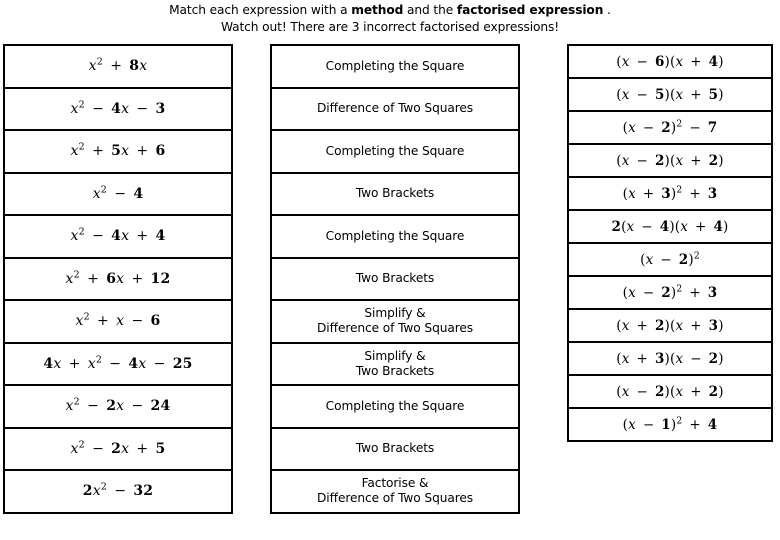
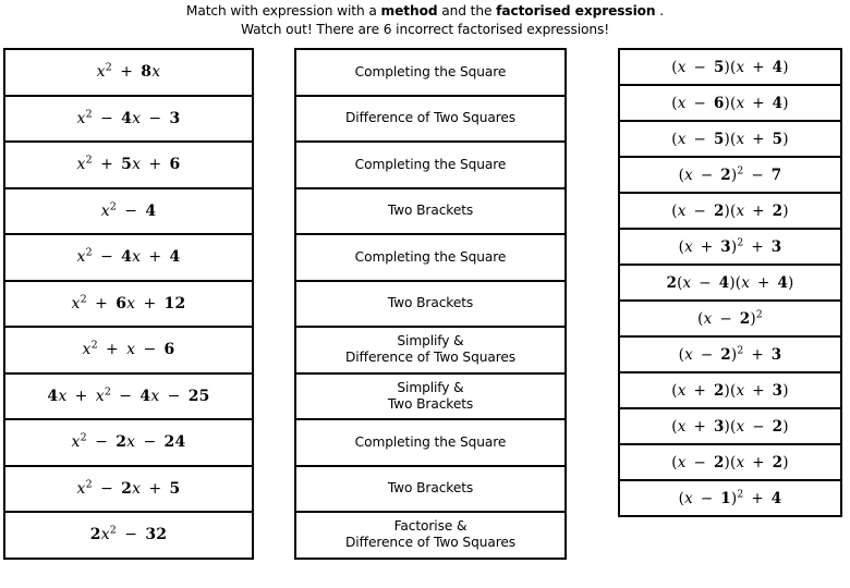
- Match each expression with a method and the factorised expression .
+ Match with expression with a method and the factorised expression .
- Watch out! There are 3 incorrect factorised expressions!
+ Watch out! There are 6 incorrect factorised expressions!
  x2 + 8x
  x2 − 4x − 3
  x2 + 5x + 6
  x2 − 4
  x2 − 4x + 4
  x2 + 6x + 12
  x2 + x − 6
  4x + x2 − 4x − 25
  x2 − 2x − 24
  x2 − 2x + 5
  2x2 − 32
  Completing the Square
  Difference of Two Squares
  Completing the Square
  Two Brackets
  Completing the Square
  Two Brackets
  Simplify &
  Difference of Two Squares
  Simplify &
  Two Brackets
  Completing the Square
  Two Brackets
  Factorise &
  Difference of Two Squares
+ (x − 5)(x + 4)
  (x − 6)(x + 4)
  (x − 5)(x + 5)
  (x − 2)2 − 7
  (x − 2)(x + 2)
  (x + 3)2 + 3
  2(x − 4)(x + 4)
  (x − 2)2
  (x − 2)2 + 3
  (x + 2)(x + 3)
  (x + 3)(x − 2)
  (x − 2)(x + 2)
  (x − 1)2 + 4
